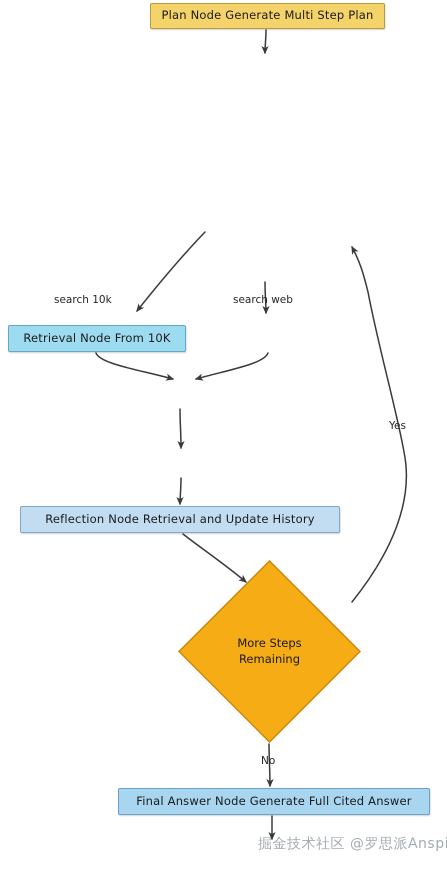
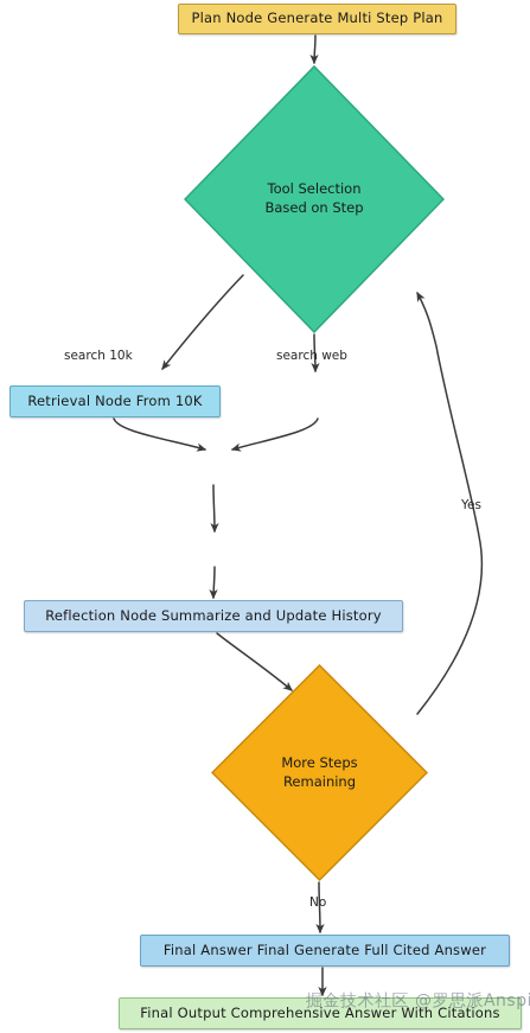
  Plan Node Generate Multi Step Plan
+ Tool Selection
+ Based on Step
  Retrieval Node From 10K
- Reflection Node Retrieval and Update History
+ Reflection Node Summarize and Update History
  More Steps
  Remaining
- Final Answer Node Generate Full Cited Answer
+ Final Answer Final Generate Full Cited Answer
+ Final Output Comprehensive Answer With Citations
  search 10k
  search web
  Yes
  No
  掘金技术社区 @罗思派Ansp
